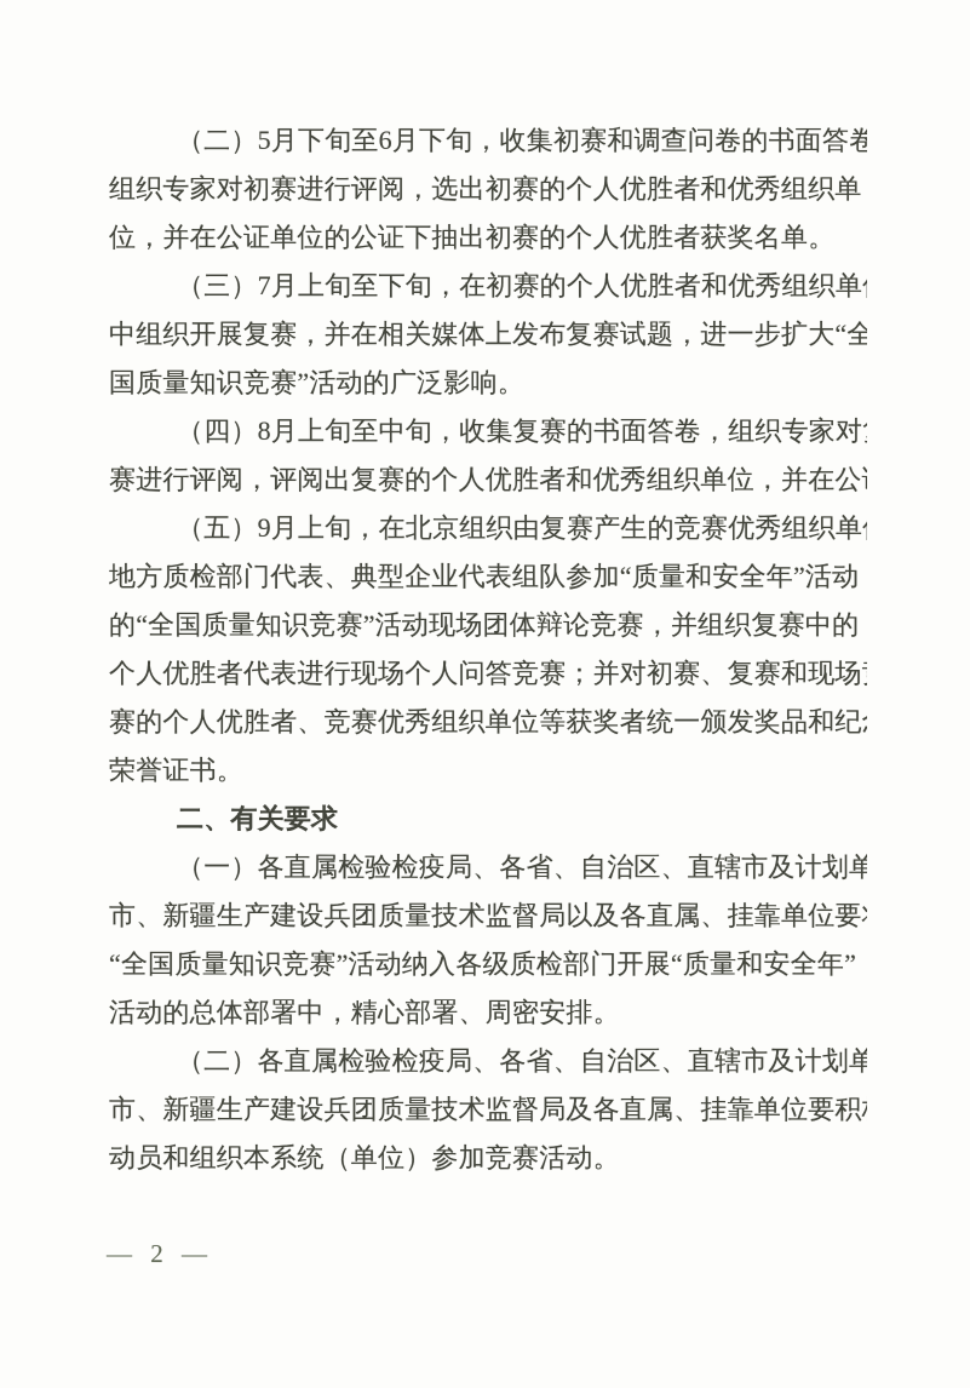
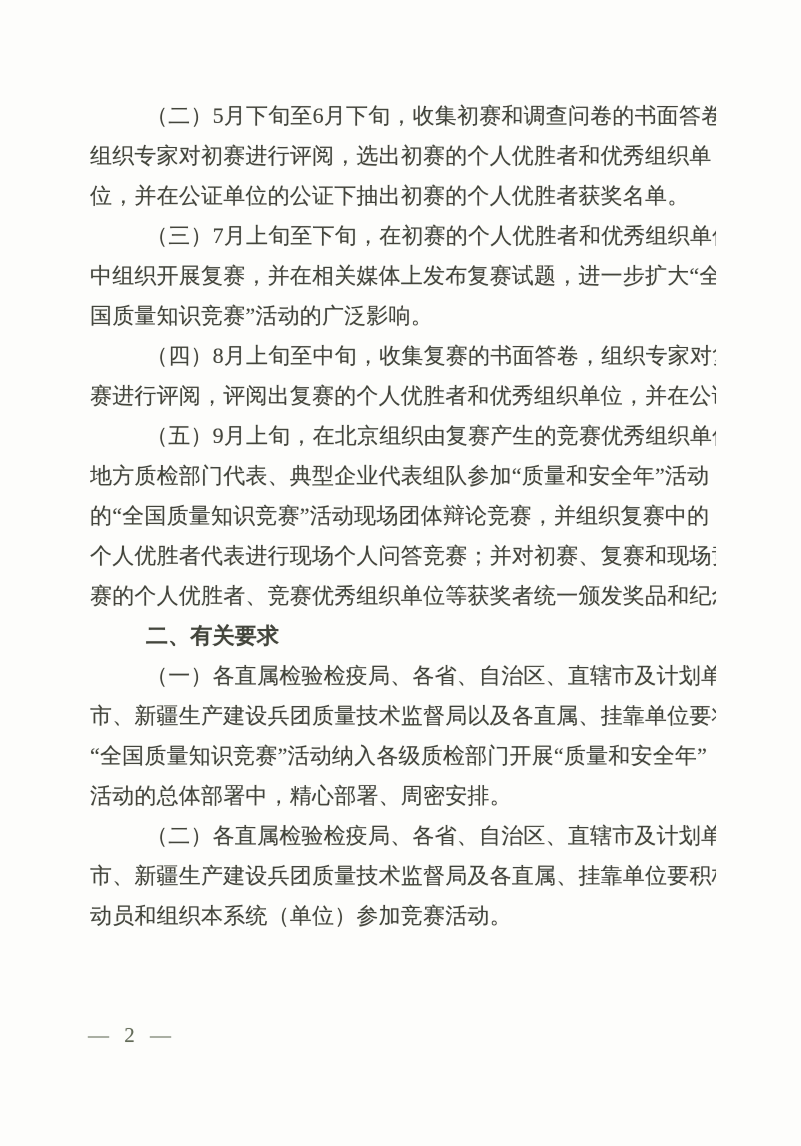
  （二）5月下旬至6月下旬，收集初赛和调查问卷的书面答卷
  组织专家对初赛进行评阅，选出初赛的个人优胜者和优秀组织单
  位，并在公证单位的公证下抽出初赛的个人优胜者获奖名单。
  （三）7月上旬至下旬，在初赛的个人优胜者和优秀组织单
  中组织开展复赛，并在相关媒体上发布复赛试题，进一步扩大“全
  国质量知识竞赛”活动的广泛影响。
  （四）8月上旬至中旬，收集复赛的书面答卷，组织专家对
  赛进行评阅，评阅出复赛的个人优胜者和优秀组织单位，并在公
  （五）9月上旬，在北京组织由复赛产生的竞赛优秀组织单
  地方质检部门代表、典型企业代表组队参加“质量和安全年”活动
  的“全国质量知识竞赛”活动现场团体辩论竞赛，并组织复赛中的
  个人优胜者代表进行现场个人问答竞赛；并对初赛、复赛和现场
  赛的个人优胜者、竞赛优秀组织单位等获奖者统一颁发奖品和纪
- 荣誉证书。
  二、有关要求
  （一）各直属检验检疫局、各省、自治区、直辖市及计划单
  市、新疆生产建设兵团质量技术监督局以及各直属、挂靠单位要
  “全国质量知识竞赛”活动纳入各级质检部门开展“质量和安全年”
  活动的总体部署中，精心部署、周密安排。
  （二）各直属检验检疫局、各省、自治区、直辖市及计划单
  市、新疆生产建设兵团质量技术监督局及各直属、挂靠单位要积
  动员和组织本系统（单位）参加竞赛活动。
  — 2 —
